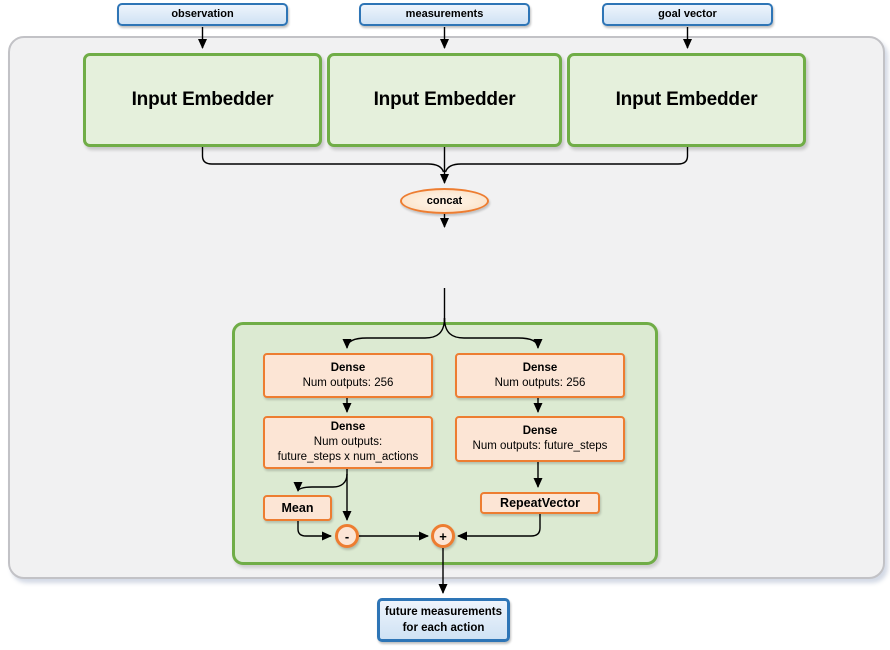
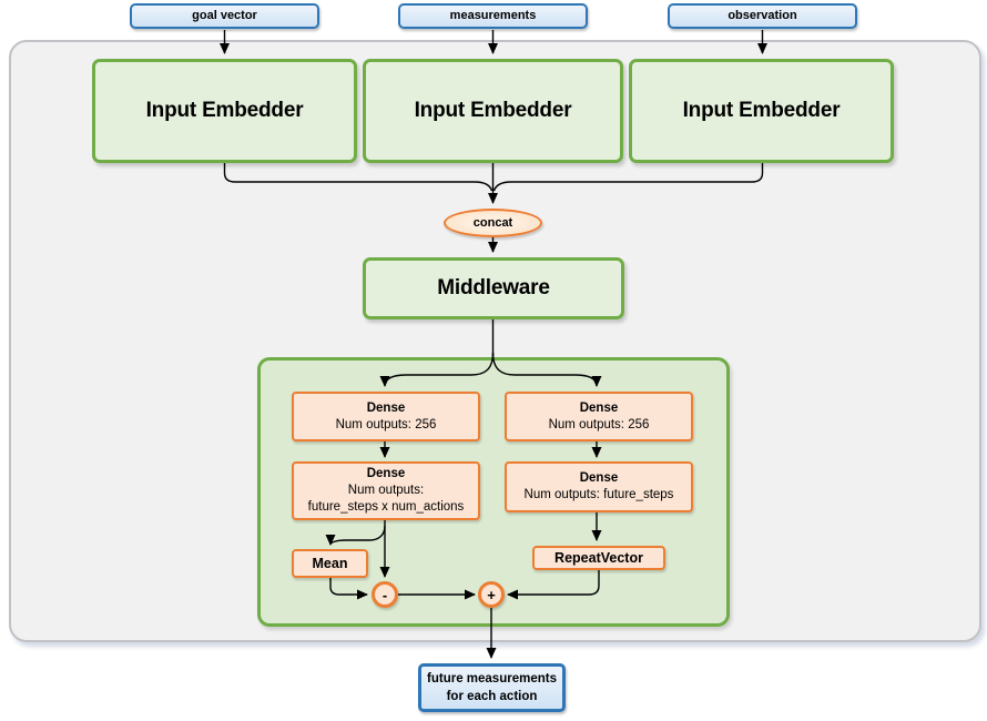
- observation
+ goal vector
  measurements
- goal vector
+ observation
  Input Embedder
  Input Embedder
  Input Embedder
  concat
+ Middleware
  Dense
  Num outputs: 256
  Dense
  Num outputs: 256
  Dense
  Num outputs:
  future_steps x num_actions
  Dense
  Num outputs: future_steps
  Mean
  RepeatVector
  -
  +
  future measurements
  for each action
